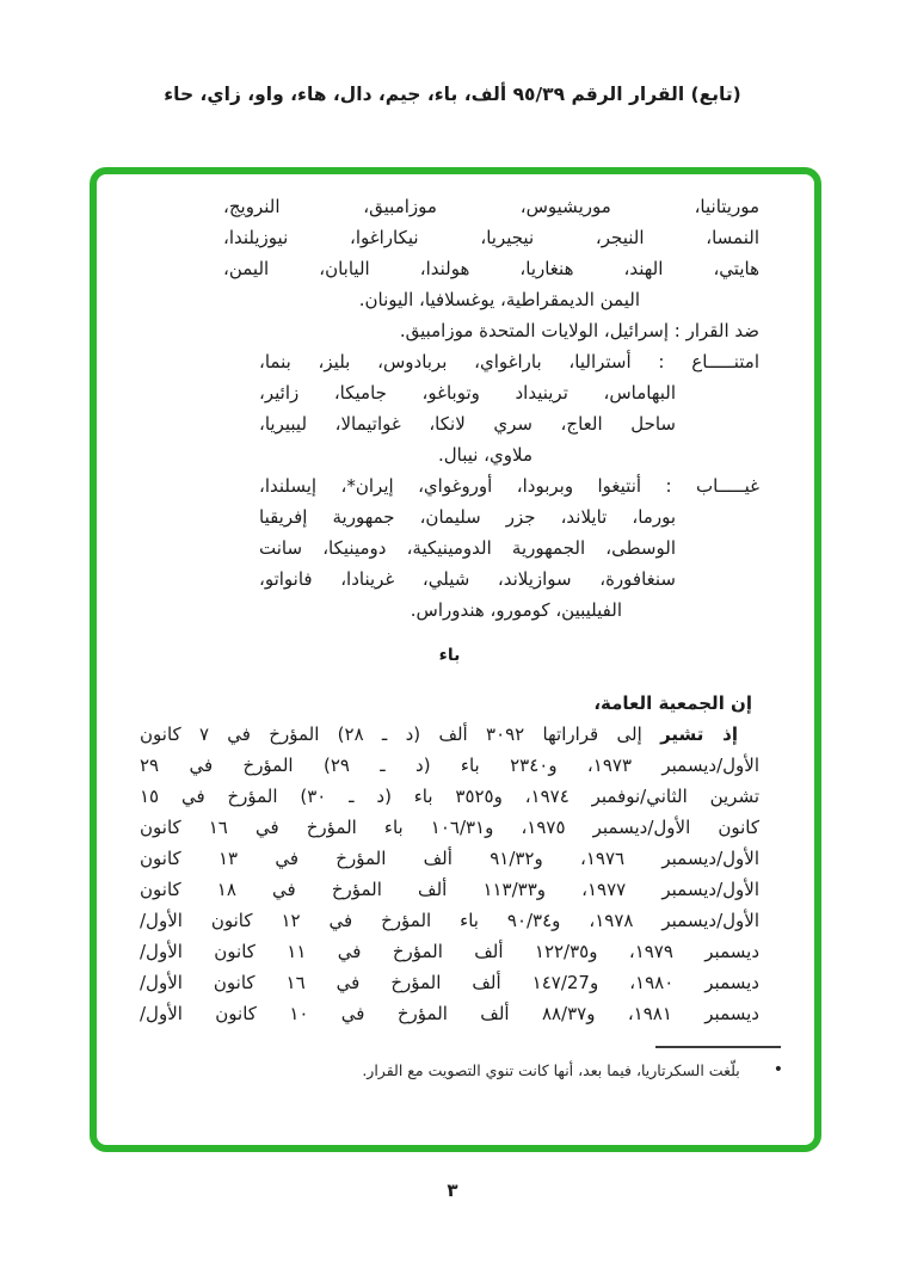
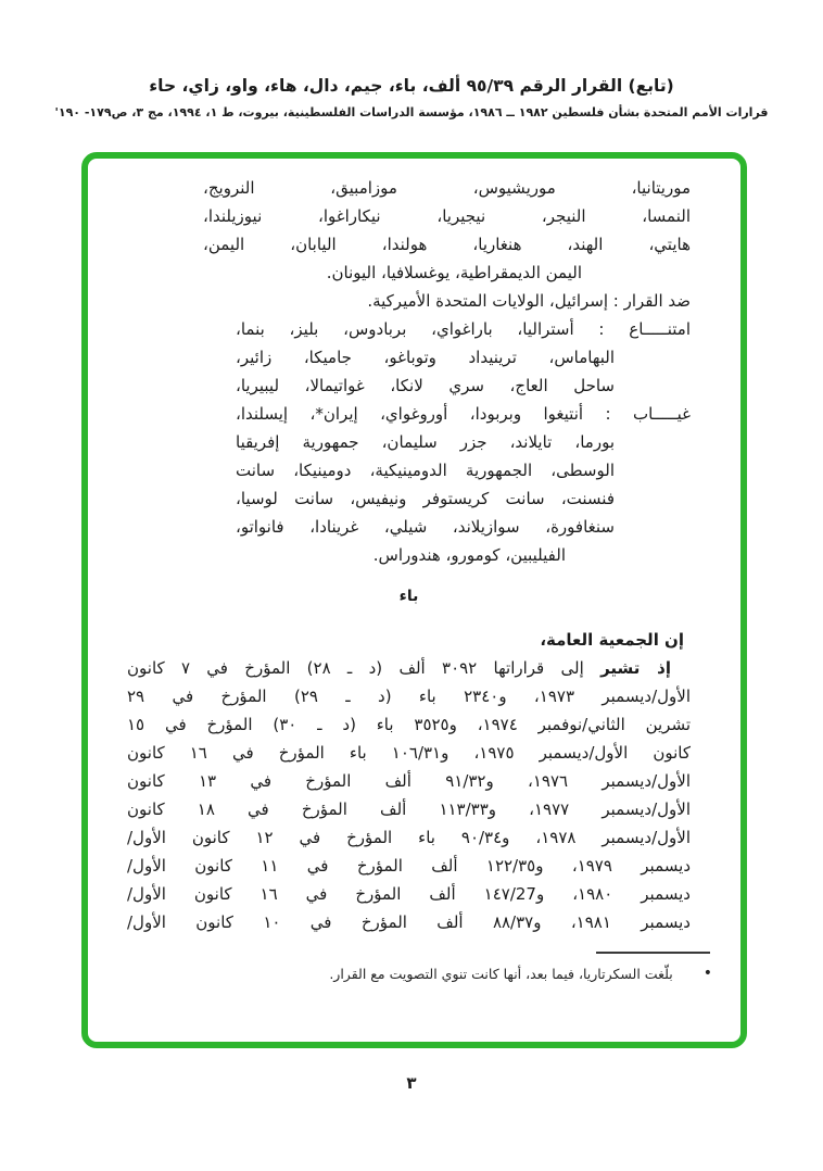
  (تابع) القرار الرقم ٩٥/٣٩ ألف، باء، جيم، دال، هاء، واو، زاي، حاء
+ قرارات الأمم المتحدة بشأن فلسطين ١٩٨٢ ــ ١٩٨٦، مؤسسة الدراسات الفلسطينية، بيروت، ط ١، ١٩٩٤، مج ٣، ص١٧٩- ١٩٠'
  موريتانيا، موريشيوس، موزامبيق، النرويج،
  النمسا، النيجر، نيجيريا، نيكاراغوا، نيوزيلندا،
  هايتي، الهند، هنغاريا، هولندا، اليابان، اليمن،
  اليمن الديمقراطية، يوغسلافيا، اليونان.
- ضد القرار : إسرائيل، الولايات المتحدة موزامبيق.
+ ضد القرار : إسرائيل، الولايات المتحدة الأميركية.
  امتنـــــاع : أستراليا، باراغواي، بربادوس، بليز، بنما،
  البهاماس، ترينيداد وتوباغو، جاميكا، زائير،
  ساحل العاج، سري لانكا، غواتيمالا، ليبيريا،
- ملاوي، نيبال.
  غيـــــاب : أنتيغوا وبربودا، أوروغواي، إيران*، إيسلندا،
  بورما، تايلاند، جزر سليمان، جمهورية إفريقيا
  الوسطى، الجمهورية الدومينيكية، دومينيكا، سانت
+ فنسنت، سانت كريستوفر ونيفيس، سانت لوسيا،
  سنغافورة، سوازيلاند، شيلي، غرينادا، فانواتو،
  الفيليبين، كومورو، هندوراس.
  باء
  إن الجمعية العامة،
  إذ تشير إلى قراراتها ٣٠٩٢ ألف (د ـ ٢٨) المؤرخ في ٧ كانون
  الأول/ديسمبر ١٩٧٣، و٢٣٤٠ باء (د ـ ٢٩) المؤرخ في ٢٩
  تشرين الثاني/نوفمبر ١٩٧٤، و٣٥٢٥ باء (د ـ ٣٠) المؤرخ في ١٥
  كانون الأول/ديسمبر ١٩٧٥، و١٠٦/٣١ باء المؤرخ في ١٦ كانون
  الأول/ديسمبر ١٩٧٦، و٩١/٣٢ ألف المؤرخ في ١٣ كانون
  الأول/ديسمبر ١٩٧٧، و١١٣/٣٣ ألف المؤرخ في ١٨ كانون
  الأول/ديسمبر ١٩٧٨، و٩٠/٣٤ باء المؤرخ في ١٢ كانون الأول/
  ديسمبر ١٩٧٩، و١٢٢/٣٥ ألف المؤرخ في ١١ كانون الأول/
  ديسمبر ١٩٨٠، و١٤٧/27 ألف المؤرخ في ١٦ كانون الأول/
  ديسمبر ١٩٨١، و٨٨/٣٧ ألف المؤرخ في ١٠ كانون الأول/
  •بلّغت السكرتاريا، فيما بعد، أنها كانت تنوي التصويت مع القرار.
  ٣
